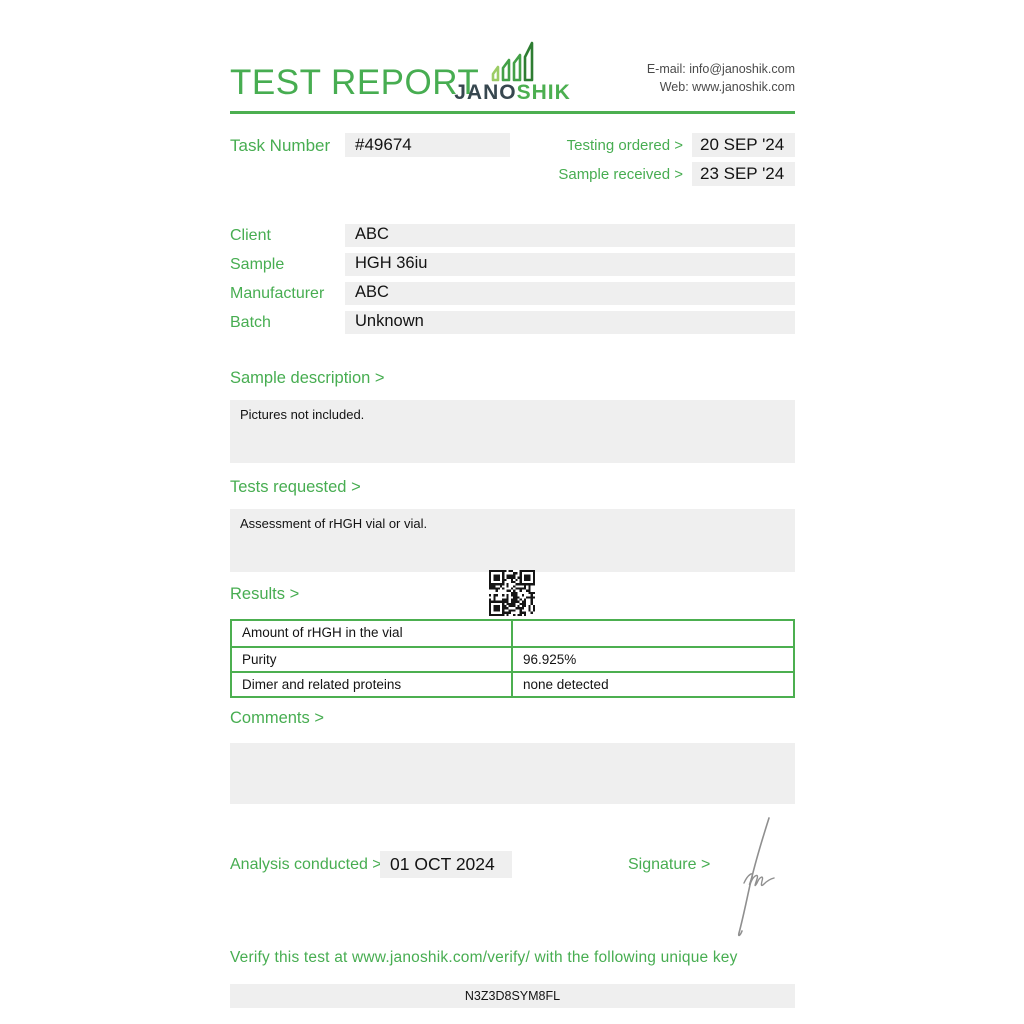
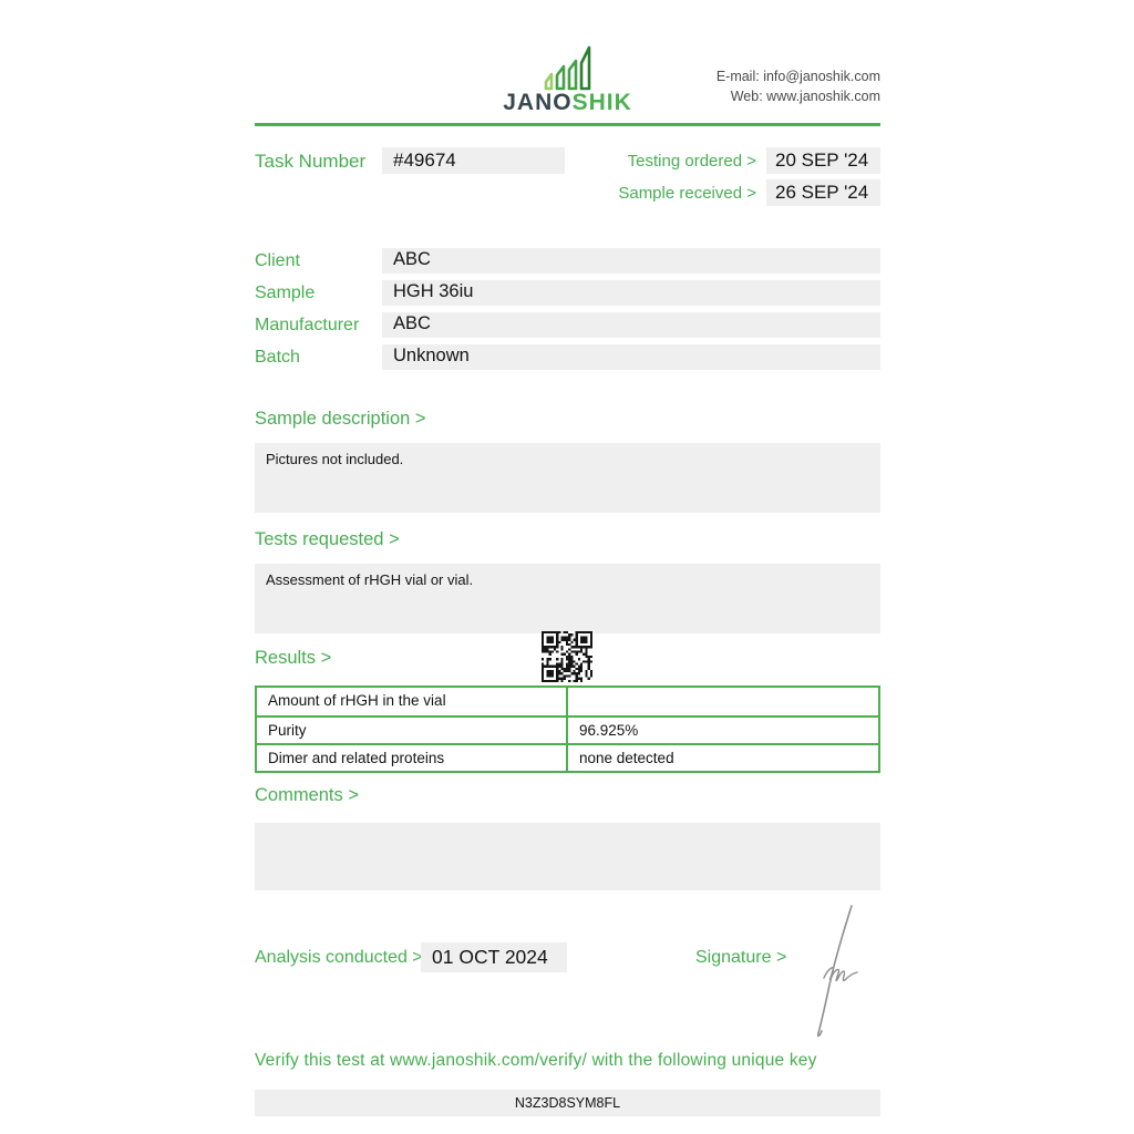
- TEST REPORT
  JANOSHIK
  E-mail: info@janoshik.com
  Web: www.janoshik.com
  Task Number
  #49674
  Testing ordered >
  20 SEP '24
  Sample received >
- 23 SEP '24
+ 26 SEP '24
  Client
  ABC
  Sample
  HGH 36iu
  Manufacturer
  ABC
  Batch
  Unknown
  Sample description >
  Pictures not included.
  Tests requested >
  Assessment of rHGH vial or vial.
  Results >
  Amount of rHGH in the vial
  Purity
  96.925%
  Dimer and related proteins
  none detected
  Comments >
  Analysis conducted >
  01 OCT 2024
  Signature >
  Verify this test at www.janoshik.com/verify/ with the following unique key
  N3Z3D8SYM8FL
